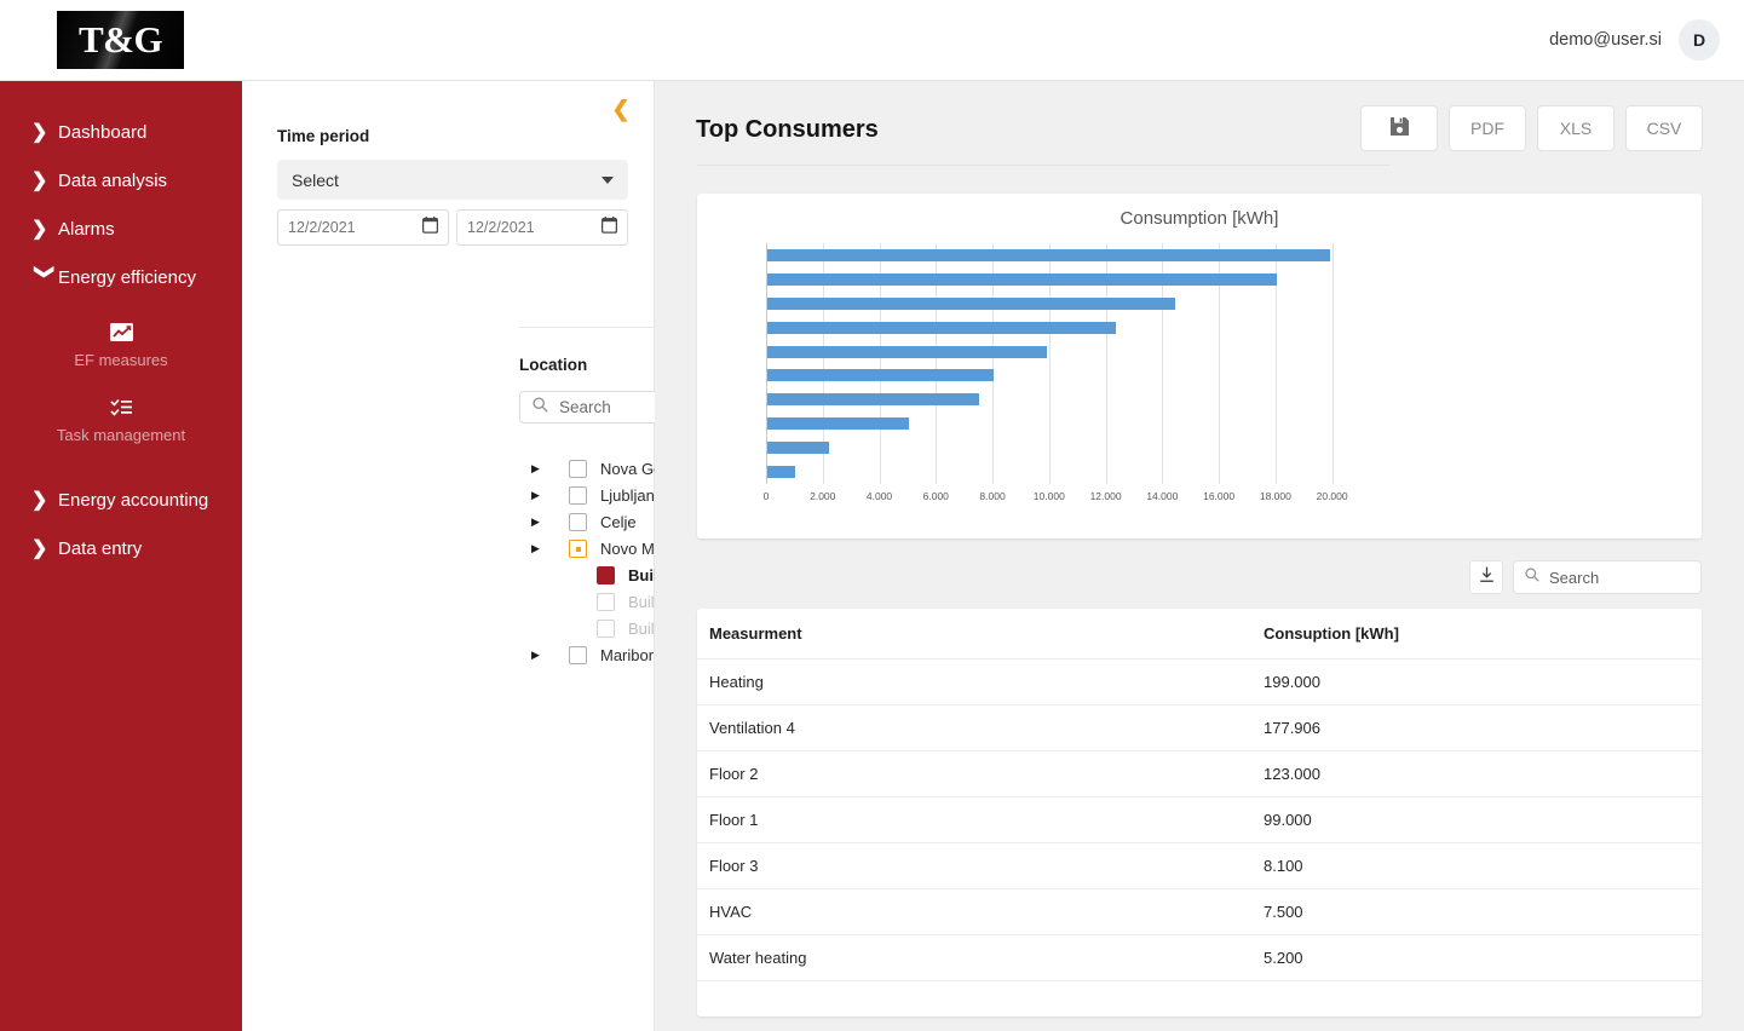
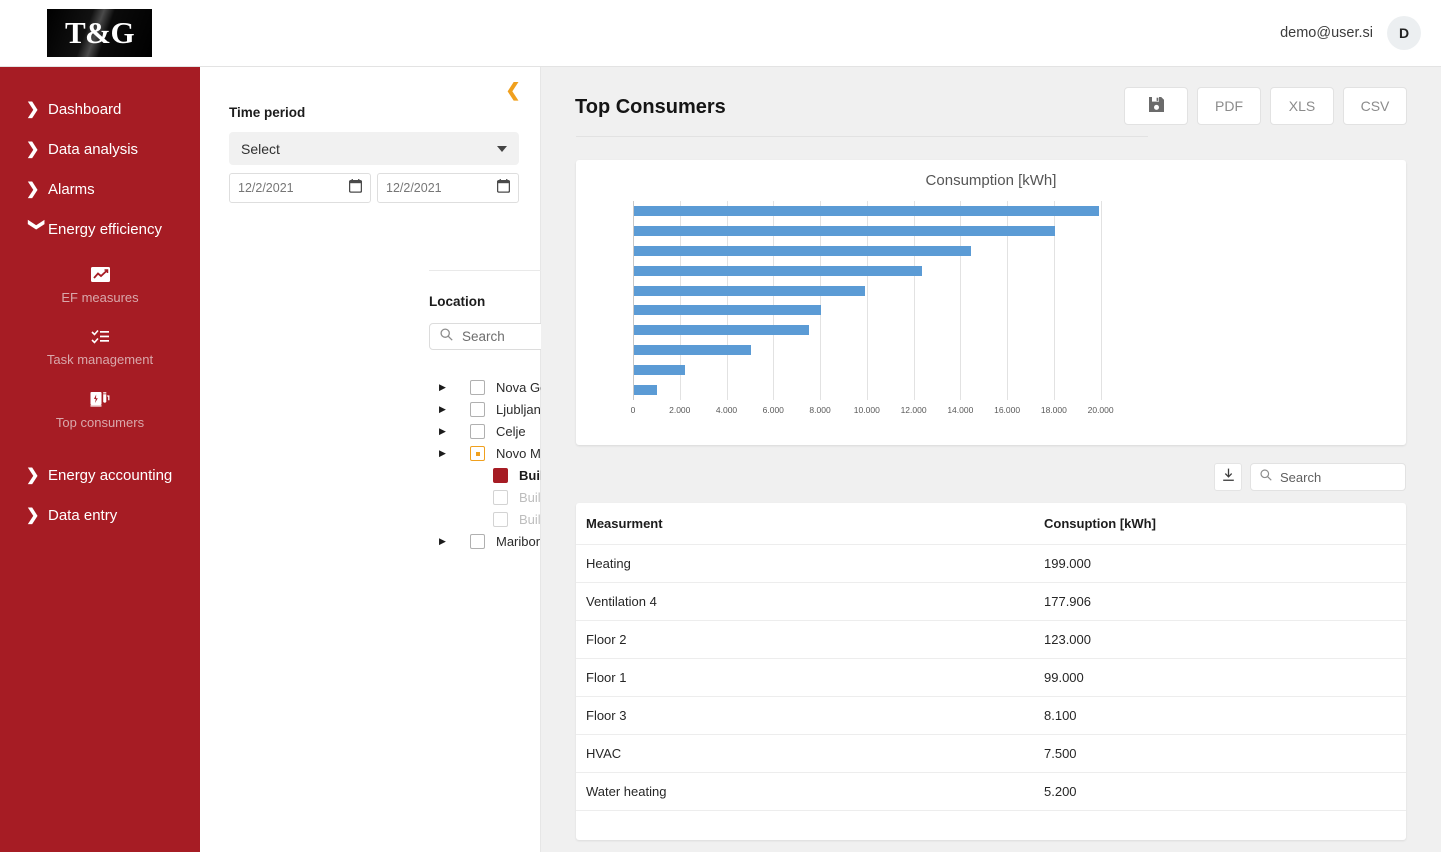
  T&G
  demo@user.si
  D
  ❯
  Dashboard
  ❯
  Data analysis
  ❯
  Alarms
  Energy efficiency
  EF measures
  Task management
+ Top consumers
  ❯
  Energy accounting
  ❯
  Data entry
  ❮
  Time period
  Select
  12/2/2021
  12/2/2021
  Location
  Search
  ▶
  ▶
  Ljubljan
  ▶
  Celje
  ▶
  ▶
  Maribor
  Top Consumers
  PDF
  XLS
  CSV
  Consumption [kWh]
  0
  2.000
  4.000
  6.000
  8.000
  10.000
  12.000
  14.000
  16.000
  18.000
  20.000
  Search
  Measurment	Consuption [kWh]
  Heating	199.000
  Ventilation 4	177.906
  Floor 2	123.000
  Floor 1	99.000
  Floor 3	8.100
  HVAC	7.500
  Water heating	5.200
